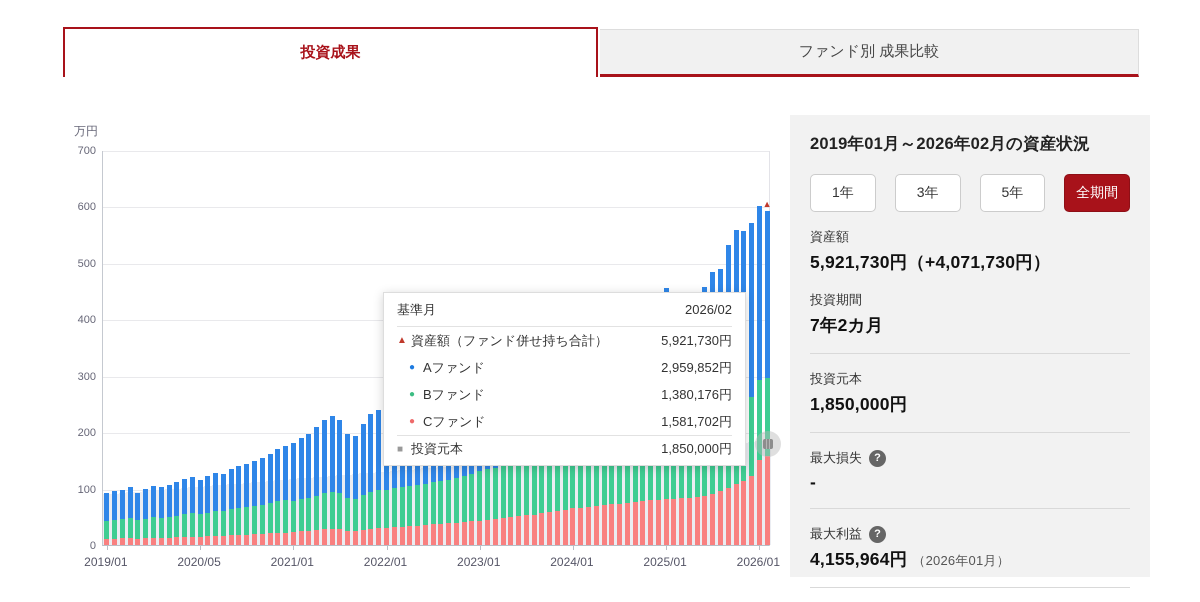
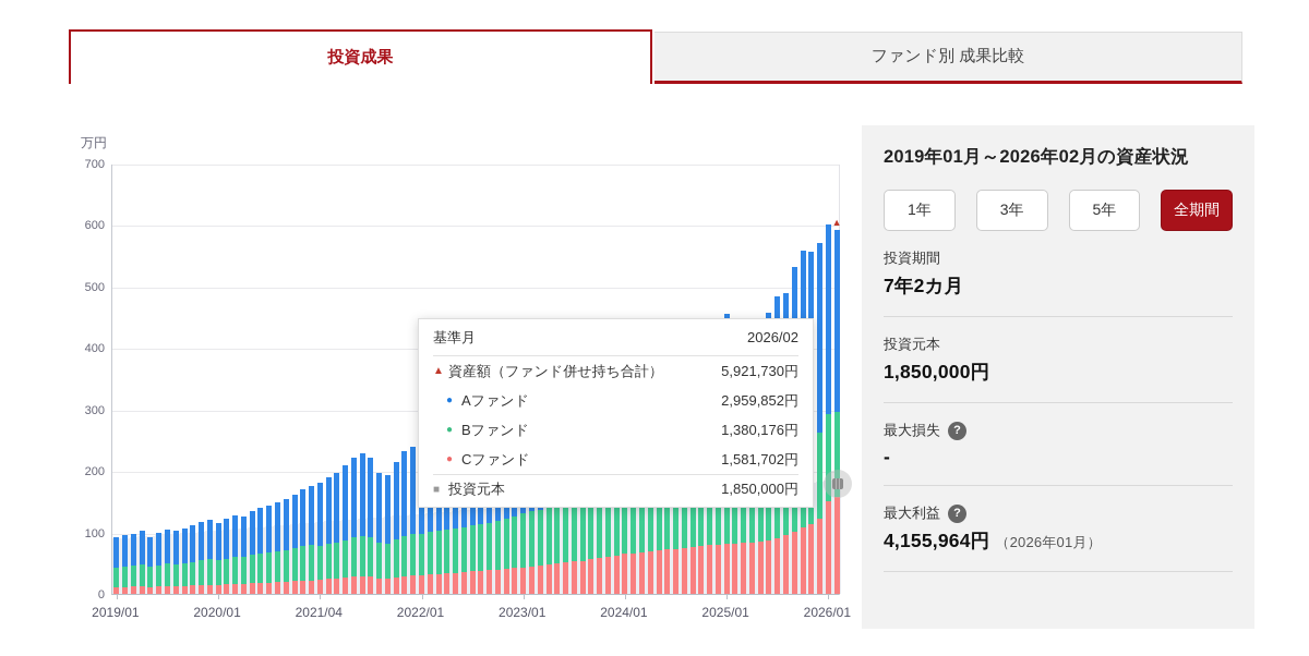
  投資成果
  ファンド別 成果比較
  万円
  ▲
  700
  600
  500
  400
  300
  200
  100
  0
  2019/01
- 2020/05
+ 2020/01
- 2021/01
+ 2021/04
  2022/01
  2023/01
  2024/01
  2025/01
  2026/01
  基準月
  2026/02
  ▲
  資産額（ファンド併せ持ち合計）
  5,921,730円
  ●
  Aファンド
  2,959,852円
  ●
  Bファンド
  1,380,176円
  ●
  Cファンド
  1,581,702円
  ■
  投資元本
  1,850,000円
  2019年01月～2026年02月の資産状況
  1年
  3年
  5年
  全期間
- 資産額
- 5,921,730円（+4,071,730円）
  投資期間
  7年2カ月
  投資元本
  1,850,000円
  最大損失
  ?
  -
  最大利益
  ?
  4,155,964円 （2026年01月）
